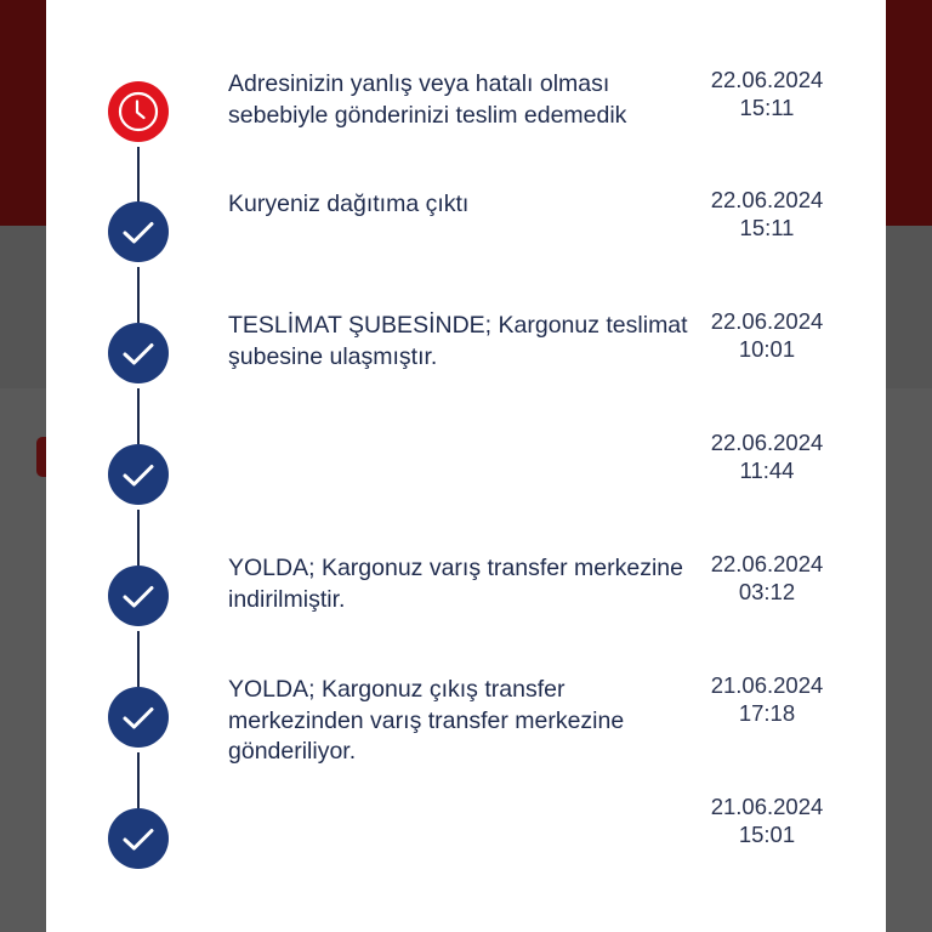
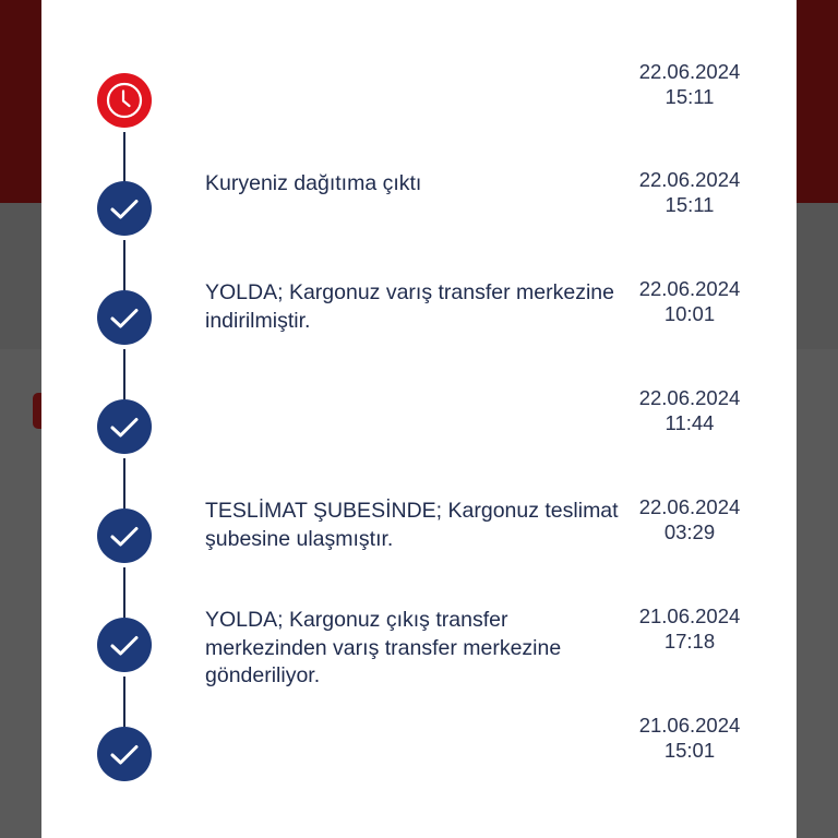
- Adresinizin yanlış veya hatalı olması sebebiyle gönderinizi teslim edemedik
  22.06.2024
  15:11
  Kuryeniz dağıtıma çıktı
  22.06.2024
  15:11
- TESLİMAT ŞUBESİNDE; Kargonuz teslimat şubesine ulaşmıştır.
+ YOLDA; Kargonuz varış transfer merkezine indirilmiştir.
  22.06.2024
  10:01
  22.06.2024
  11:44
- YOLDA; Kargonuz varış transfer merkezine indirilmiştir.
+ TESLİMAT ŞUBESİNDE; Kargonuz teslimat şubesine ulaşmıştır.
  22.06.2024
- 03:12
+ 03:29
  YOLDA; Kargonuz çıkış transfer merkezinden varış transfer merkezine gönderiliyor.
  21.06.2024
  17:18
  21.06.2024
  15:01
